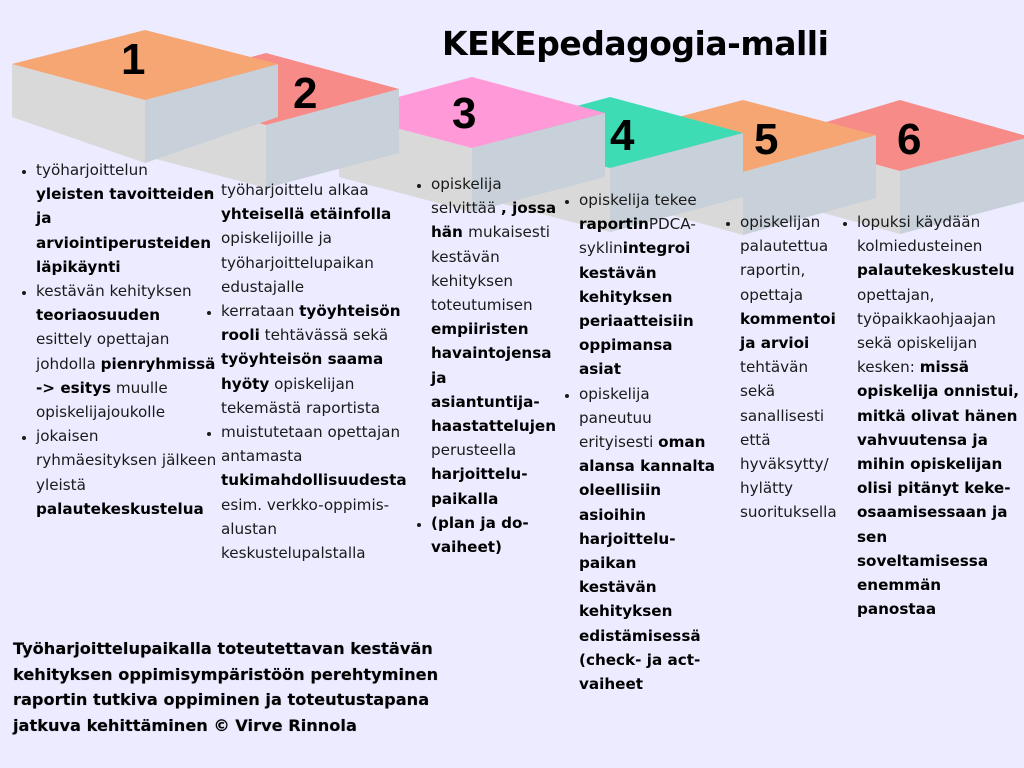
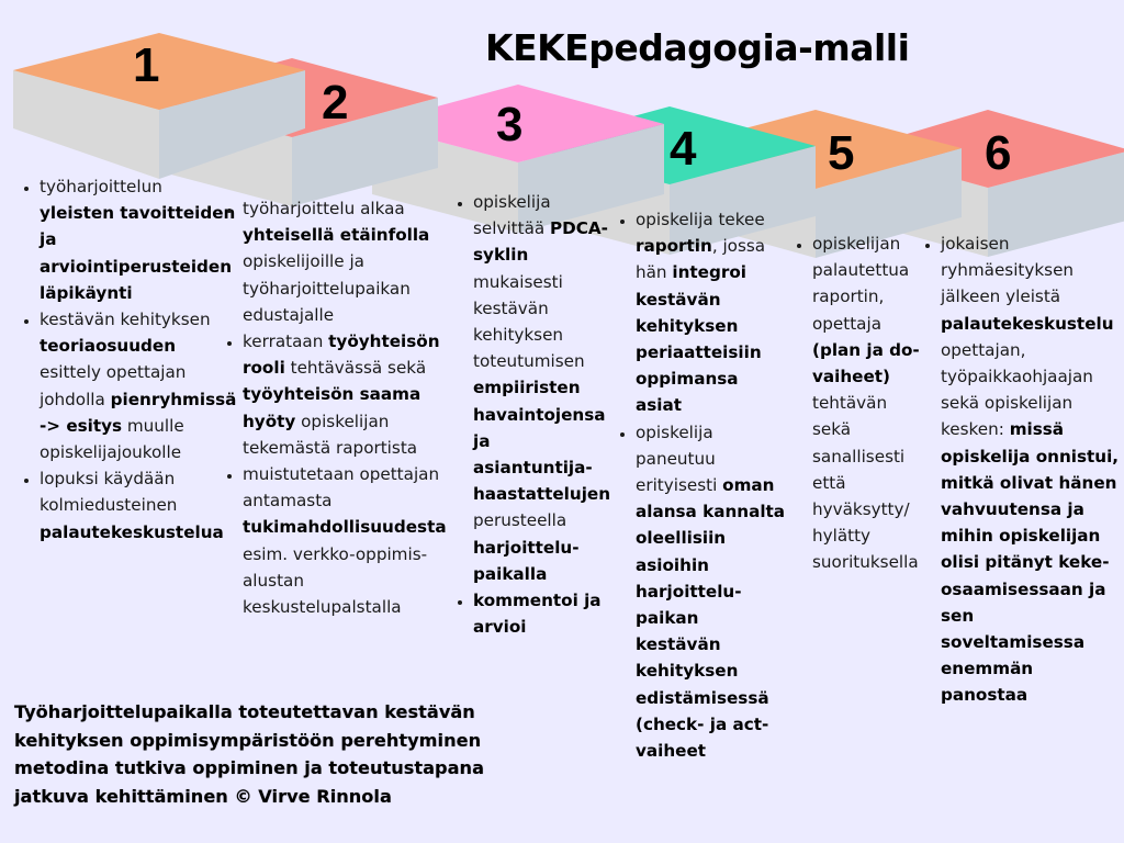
  1
  2
  3
  4
  5
  6
  KEKEpedagogia-malli
  työharjoittelun yleisten tavoitteiden ja arviointiperusteiden läpikäynti
  kestävän kehityksen teoriaosuuden esittely opettajan johdolla pienryhmissä -> esitys muulle opiskelijajoukolle
- jokaisen ryhmäesityksen jälkeen yleistä palautekeskustelua
+ lopuksi käydään kolmiedusteinen palautekeskustelua
  työharjoittelu alkaa yhteisellä etäinfolla opiskelijoille ja työharjoittelupaikan edustajalle
  kerrataan työyhteisön rooli tehtävässä sekä työyhteisön saama hyöty opiskelijan tekemästä raportista
  muistutetaan opettajan antamasta tukimahdollisuudesta esim. verkko-oppimis-alustan keskustelupalstalla
- opiskelija selvittää , jossa hän mukaisesti kestävän kehityksen toteutumisen empiiristen havaintojensa ja asiantuntija-haastattelujen perusteella harjoittelu-paikalla
+ opiskelija selvittää PDCA-syklin mukaisesti kestävän kehityksen toteutumisen empiiristen havaintojensa ja asiantuntija-haastattelujen perusteella harjoittelu-paikalla
- (plan ja do-vaiheet)
+ kommentoi ja arvioi
- opiskelija tekee raportinPDCA-syklinintegroi kestävän kehityksen periaatteisiin oppimansa asiat
+ opiskelija tekee raportin, jossa hän integroi kestävän kehityksen periaatteisiin oppimansa asiat
  opiskelija paneutuu erityisesti oman alansa kannalta oleellisiin asioihin harjoittelu-paikan kestävän kehityksen edistämisessä (check- ja act-vaiheet
- opiskelijan palautettua raportin, opettaja kommentoi ja arvioi tehtävän sekä sanallisesti että hyväksytty/ hylätty suorituksella
+ opiskelijan palautettua raportin, opettaja (plan ja do-vaiheet) tehtävän sekä sanallisesti että hyväksytty/ hylätty suorituksella
- lopuksi käydään kolmiedusteinen palautekeskustelu opettajan, työpaikkaohjaajan sekä opiskelijan kesken: missä opiskelija onnistui, mitkä olivat hänen vahvuutensa ja mihin opiskelijan olisi pitänyt keke-osaamisessaan ja sen soveltamisessa enemmän panostaa
+ jokaisen ryhmäesityksen jälkeen yleistä palautekeskustelu opettajan, työpaikkaohjaajan sekä opiskelijan kesken: missä opiskelija onnistui, mitkä olivat hänen vahvuutensa ja mihin opiskelijan olisi pitänyt keke-osaamisessaan ja sen soveltamisessa enemmän panostaa
- Työharjoittelupaikalla toteutettavan kestävän kehityksen oppimisympäristöön perehtyminen raportin tutkiva oppiminen ja toteutustapana jatkuva kehittäminen © Virve Rinnola
+ Työharjoittelupaikalla toteutettavan kestävän kehityksen oppimisympäristöön perehtyminen metodina tutkiva oppiminen ja toteutustapana jatkuva kehittäminen © Virve Rinnola
